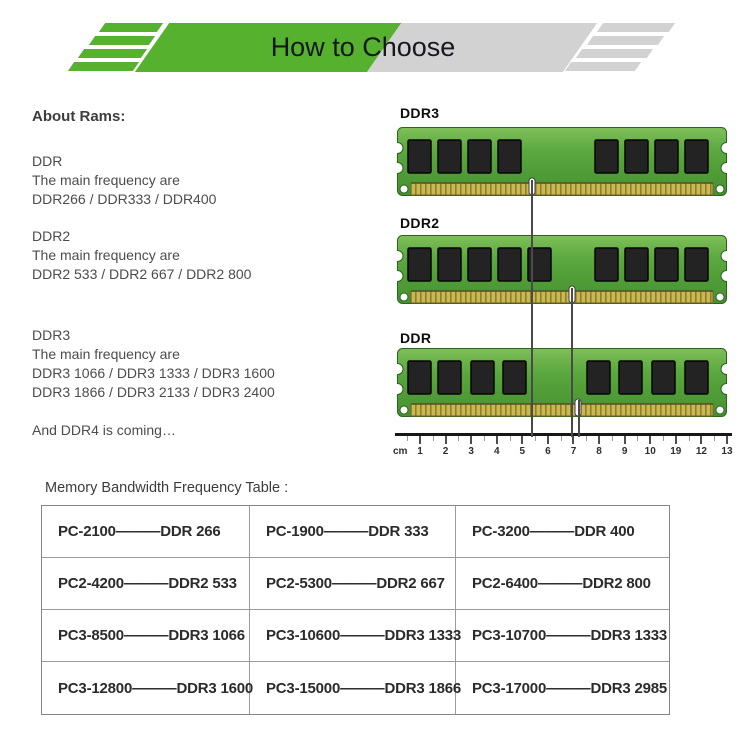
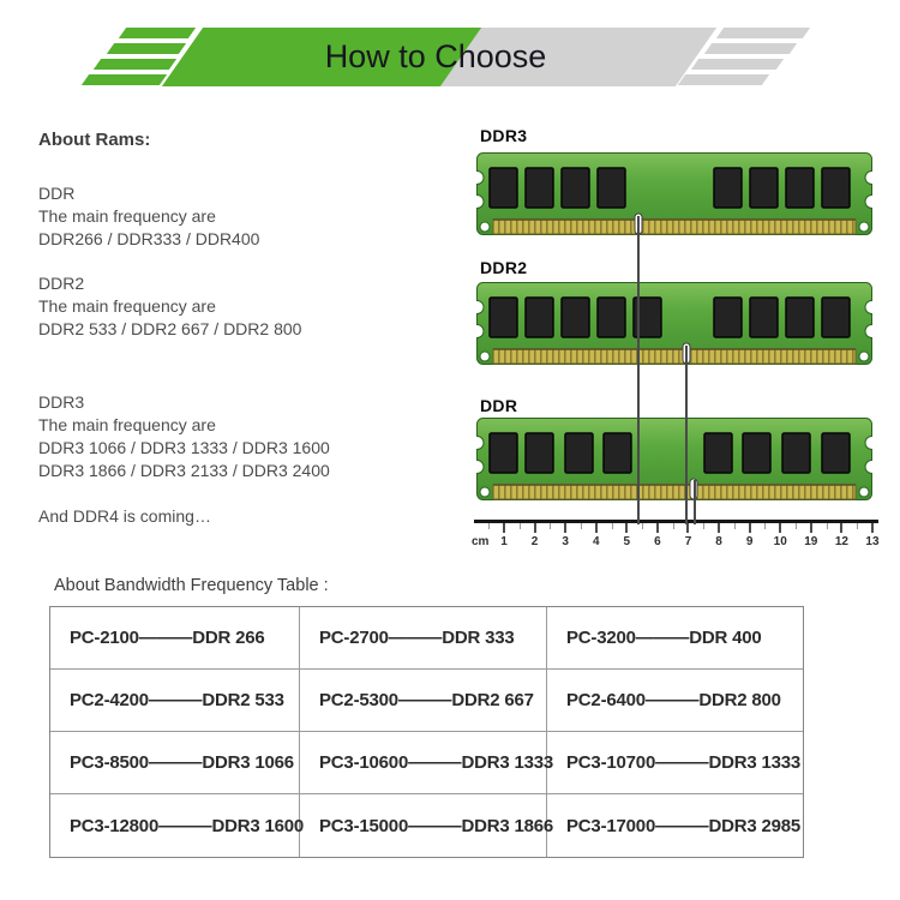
  How to Choose
  About Rams:
  DDR
  The main frequency are
  DDR266 / DDR333 / DDR400
  DDR2
  The main frequency are
  DDR2 533 / DDR2 667 / DDR2 800
  DDR3
  The main frequency are
  DDR3 1066 / DDR3 1333 / DDR3 1600
  DDR3 1866 / DDR3 2133 / DDR3 2400
  And DDR4 is coming…
  DDR3
  DDR2
  DDR
  cm
  1
  2
  3
  4
  5
  6
  7
  8
  9
  10
  19
  12
  13
- Memory Bandwidth Frequency Table :
+ About Bandwidth Frequency Table :
  PC-2100———DDR 266
- PC-1900———DDR 333
+ PC-2700———DDR 333
  PC-3200———DDR 400
  PC2-4200———DDR2 533
  PC2-5300———DDR2 667
  PC2-6400———DDR2 800
  PC3-8500———DDR3 1066
  PC3-10600———DDR3 133
  PC3-10700———DDR3 1333
  PC3-12800———DDR3 1600
  PC3-15000———DDR3 186
  PC3-17000———DDR3 2985
